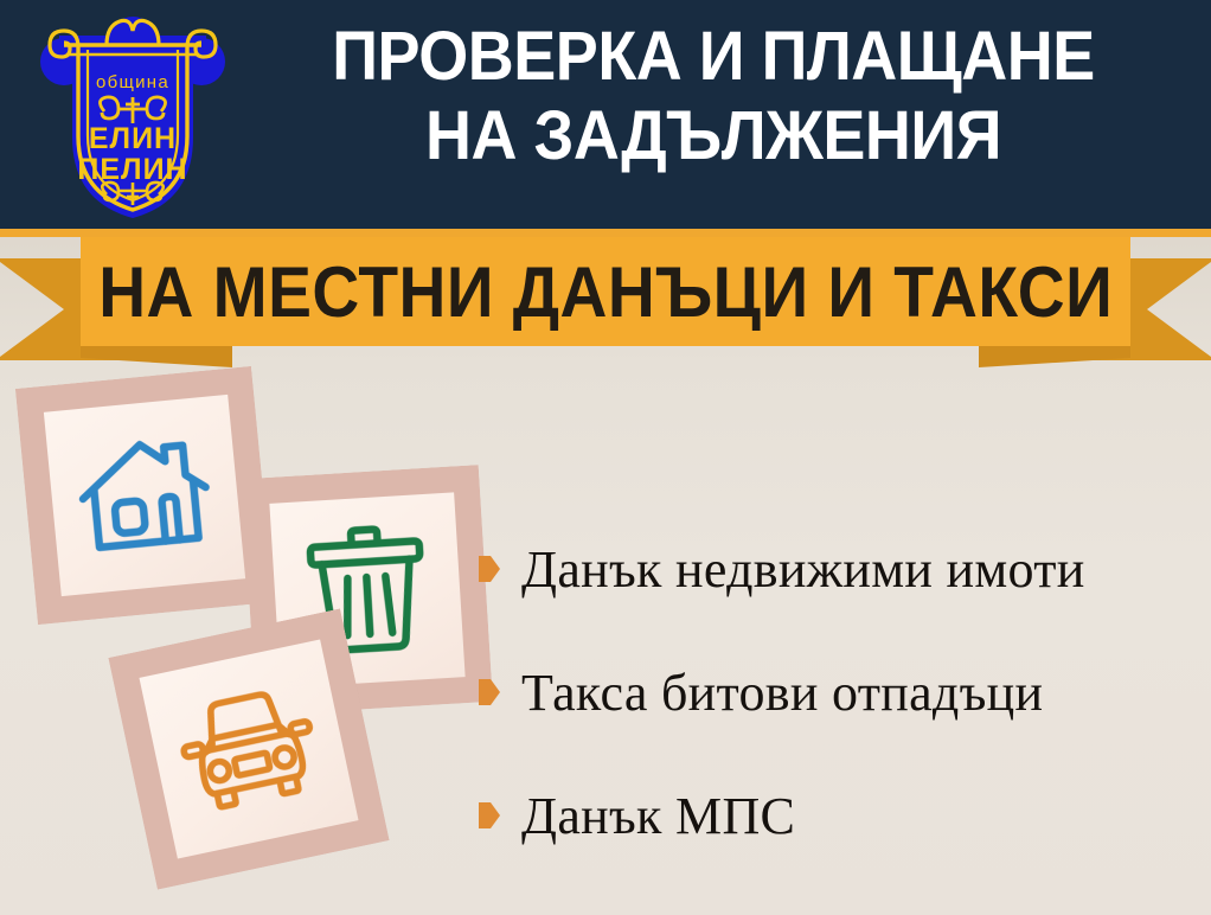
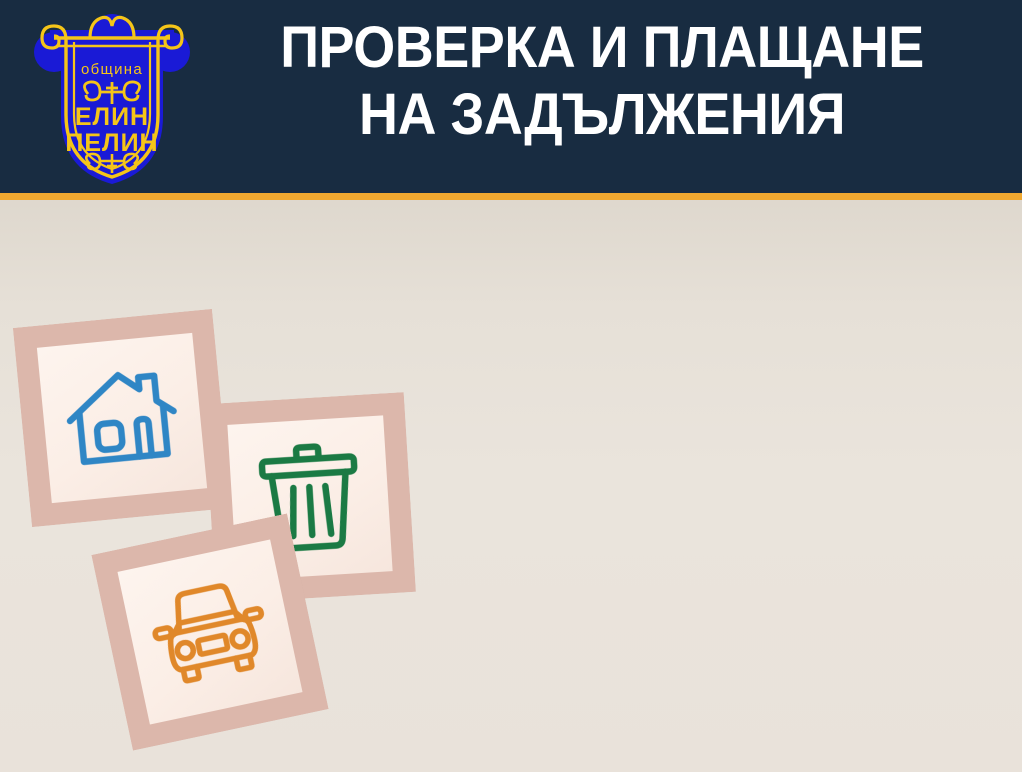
  община
  ЕЛИН
  ПЕЛИН
  ПРОВЕРКА И ПЛАЩАНЕ
  НА ЗАДЪЛЖЕНИЯ
- НА МЕСТНИ ДАНЪЦИ И ТАКСИ
- Данък недвижими имоти
- Такса битови отпадъци
- Данък МПС
